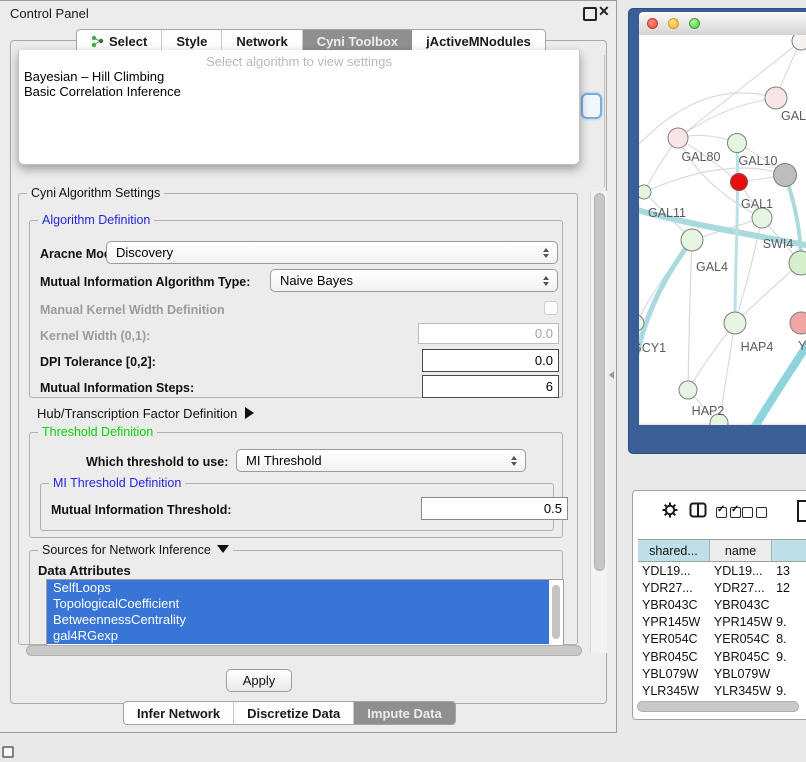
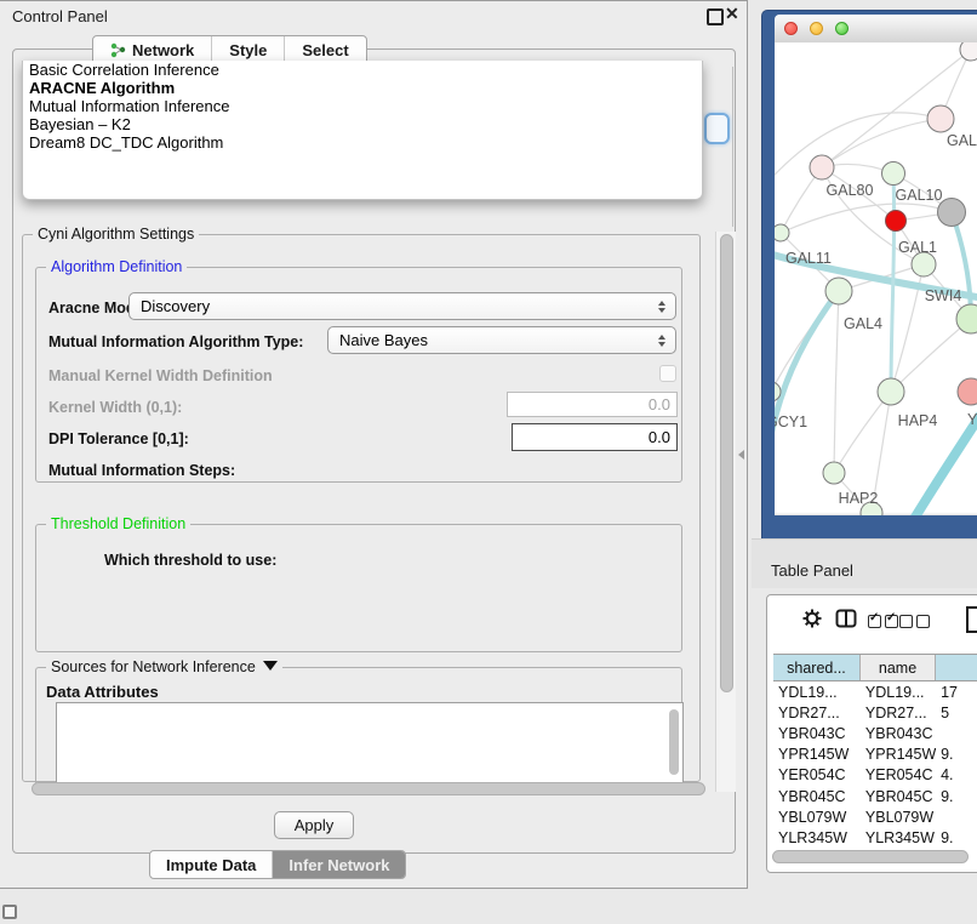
  Control Panel
  ✕
- Select
+ Network
  Style
- Network
+ Select
- Cyni Toolbox
- jActiveMNodules
- Select algorithm to view settings
- Bayesian – Hill Climbing
  Basic Correlation Inference
+ ARACNE Algorithm
+ Mutual Information Inference
+ Bayesian – K2
+ Dream8 DC_TDC Algorithm
  Cyni Algorithm Settings
  Algorithm Definition
  Aracne Mo
  Discovery
  Mutual Information Algorithm Type:
  Naive Bayes
  Manual Kernel Width Definition
  Kernel Width (0,1):
  0.0
- DPI Tolerance [0,2]:
+ DPI Tolerance [0,1]:
  0.0
  Mutual Information Steps:
- 6
- Hub/Transcription Factor Definition
  Threshold Definition
  Which threshold to use:
- MI Threshold
- MI Threshold Definition
- Mutual Information Threshold:
- 0.5
  Sources for Network Inference
  Data Attributes
- SelfLoops
- TopologicalCoefficient
- BetweennessCentrality
- gal4RGexp
  Apply
- Infer Network
+ Impute Data
- Discretize Data
- Impute Data
+ Infer Network
  GAL
  GAL80
  GAL10
  GAL1
  GAL11
  GAL4
  SWI4
  CY1
  HAP4
  HAP2
  Y
+ Table Panel
  ✓
  ✓
  shared...
  name
  YDL19...
  YDL19...
- 13
+ 17
  YDR27...
  YDR27...
- 12
+ 5
  YBR043C
  YBR043C
  YPR145W
  YPR145W
  9.
  YER054C
  YER054C
- 8.
+ 4.
  YBR045C
  YBR045C
  9.
  YBL079W
  YBL079W
  YLR345W
  YLR345W
  9.
